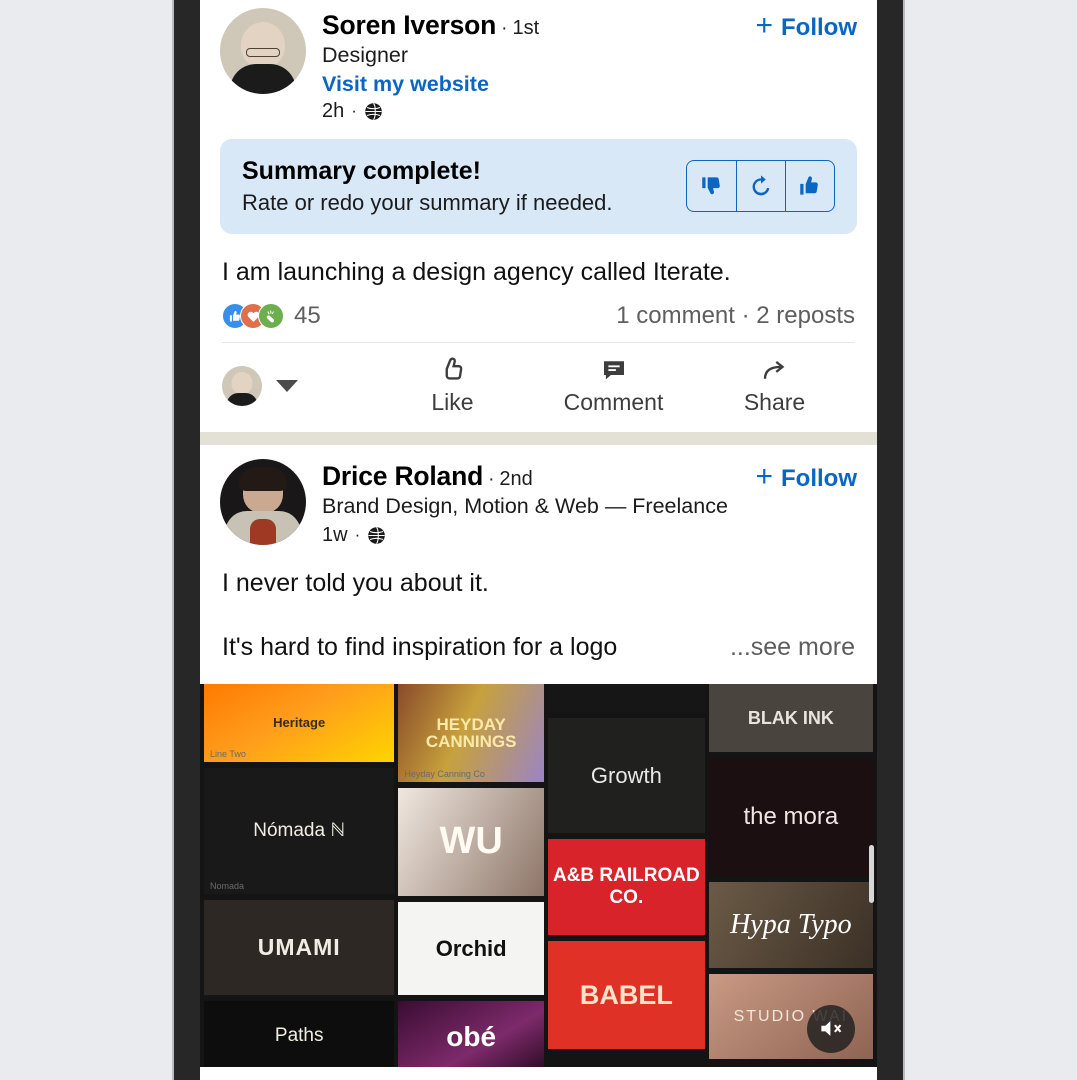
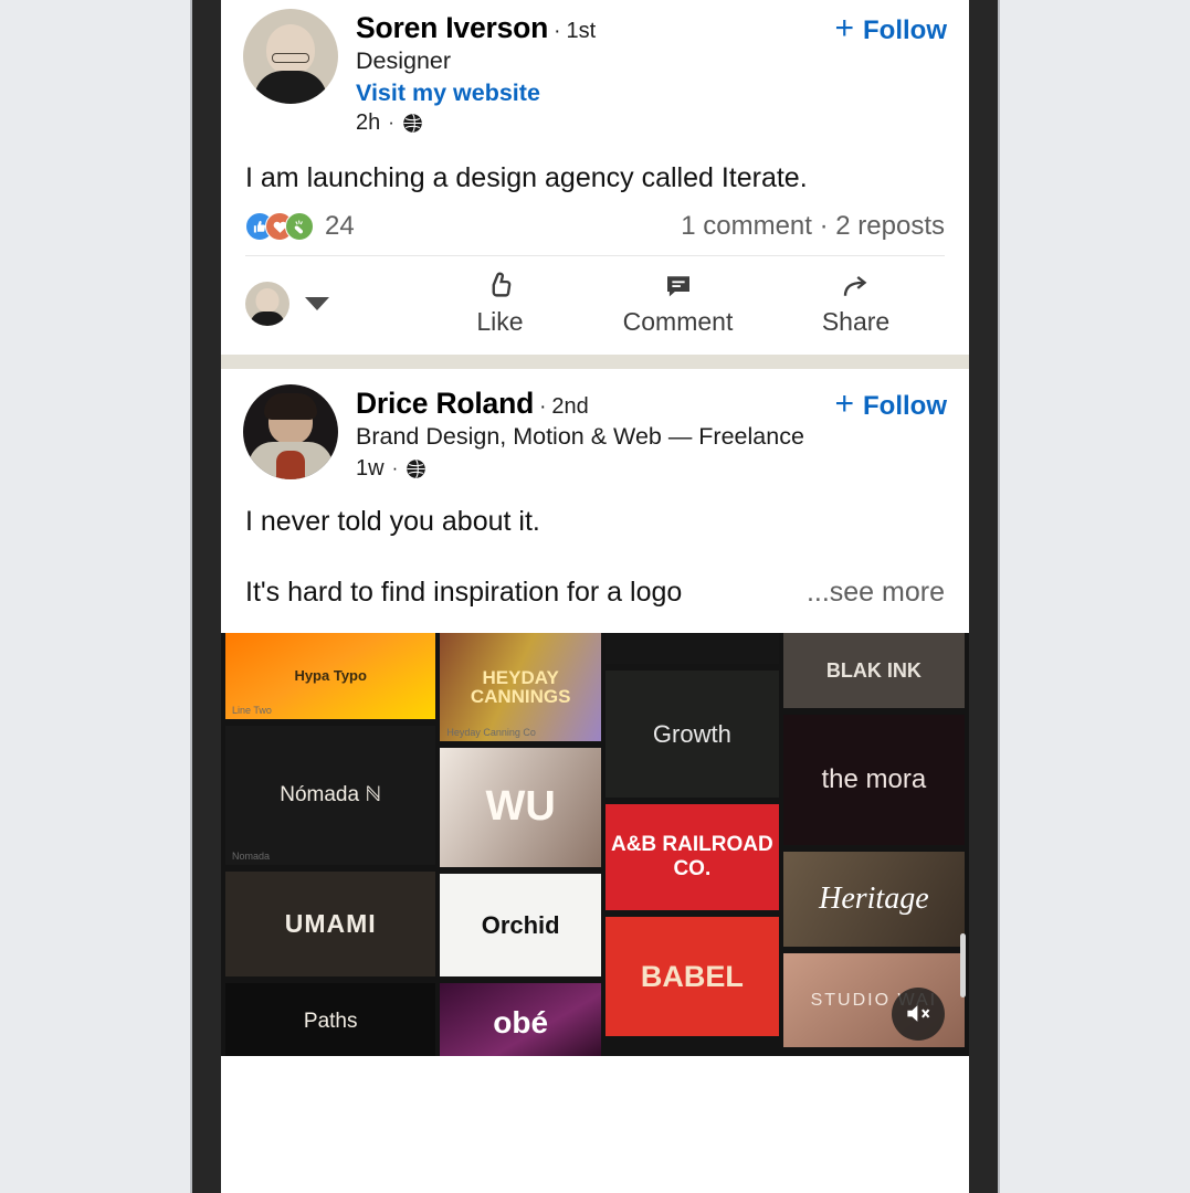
  Soren Iverson
  ·
  1st
  Designer
  Visit my website
  2h
  ·
  +
  Follow
- Summary complete!
- Rate or redo your summary if needed.
  I am launching a design agency called Iterate.
- 45
+ 24
  1 comment · 2 reposts
  Like
  Comment
  Share
  Drice Roland
  ·
  2nd
  Brand Design, Motion & Web — Freelance
  1w
  ·
  +
  Follow
  I never told you about it.
  It's hard to find inspiration for a logo
  ...see more
- Heritage
+ Hypa Typo
  Line Two
  Nómada ℕ
  Nomada
  UMAMI
  Paths
  HEYDAY CANNINGS
  Heyday Canning Co
  WU
  Orchid
  obé
  Growth
  A&B RAILROAD CO.
  BABEL
  BLAK INK
  the mora
- Hypa Typo
+ Heritage
  STUDIO WAI
